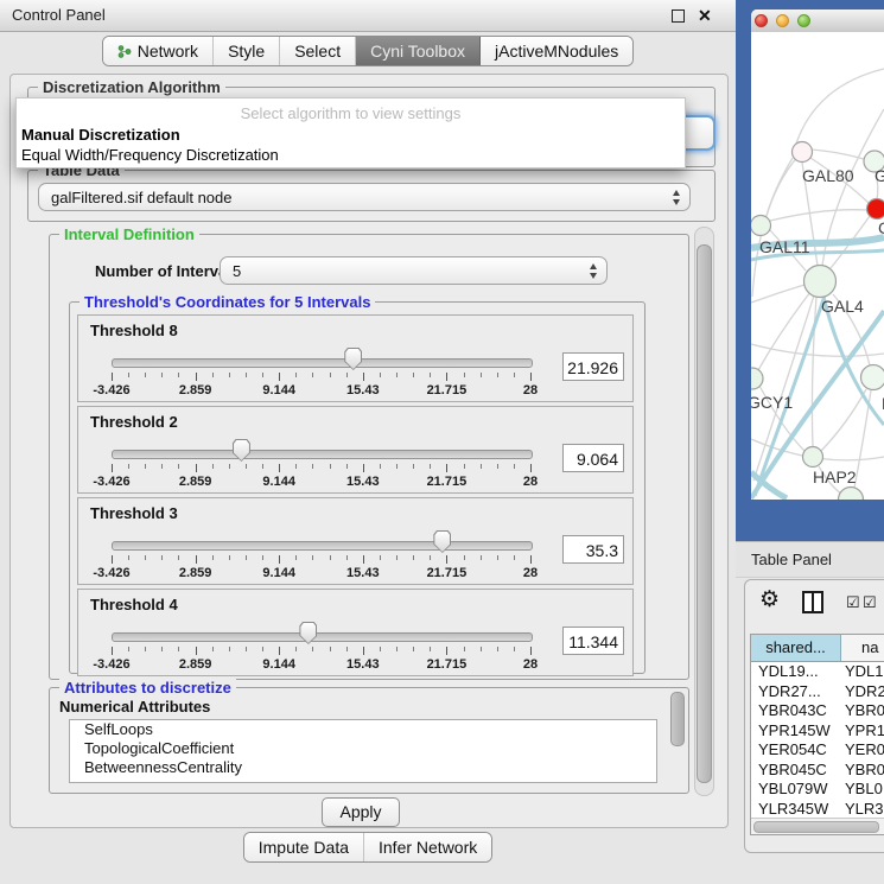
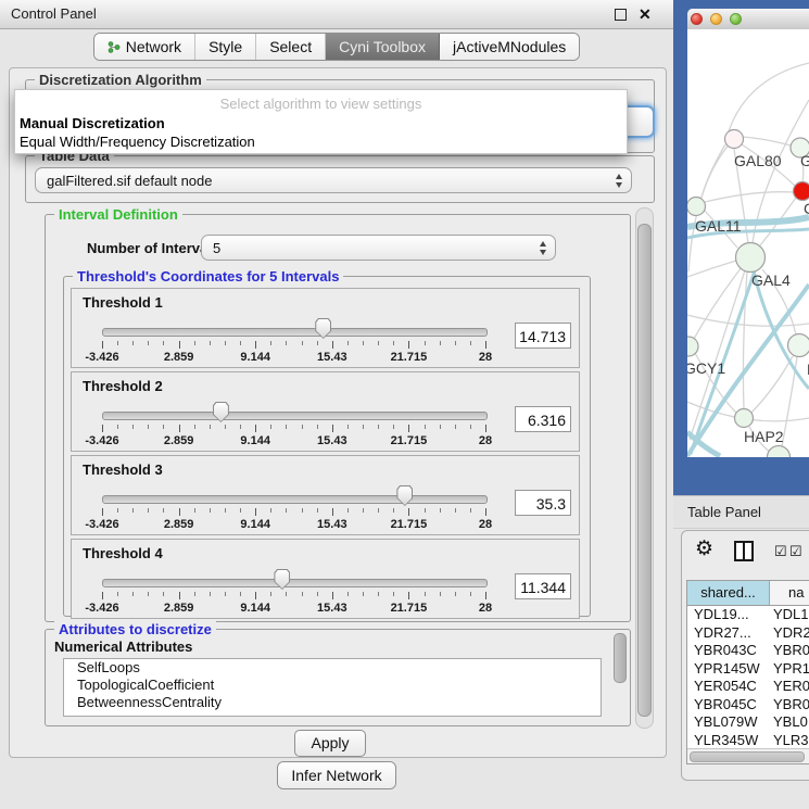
  Control Panel
  ✕
  Network
  Style
  Select
  Cyni Toolbox
  jActiveMNodules
  Discretization Algorithm
  Table Data
  galFiltered.sif default node
  Interval Definition
  Number of Interv
  5
  Threshold's Coordinates for 5 Intervals
- Threshold 8
+ Threshold 1
  -3.426
  2.859
  9.144
  15.43
  21.715
  28
- 21.926
+ 14.713
  Threshold 2
  -3.426
  2.859
  9.144
  15.43
  21.715
  28
- 9.064
+ 6.316
  Threshold 3
  -3.426
  2.859
  9.144
  15.43
  21.715
  28
  35.3
  Threshold 4
  -3.426
  2.859
  9.144
  15.43
  21.715
  28
  11.344
  Attributes to discretize
  Numerical Attributes
  SelfLoops
  TopologicalCoefficient
  BetweennessCentrality
  Apply
  Select algorithm to view settings
  Manual Discretization
  Equal Width/Frequency Discretization
- Impute Data
  Infer Network
  GAL80
  G
  GAL11
  GAL4
  GCY1
  HAP2
  Table Panel
  ⚙
  ☑
  ☑
  shared...
  na
  YDL19...
  YDL1
  YDR27...
  YDR2
  YBR043C
  YBR0
  YPR145W
  YPR1
  YER054C
  YER0
  YBR045C
  YBR0
  YBL079W
  YBL0
  YLR345W
  YLR3
